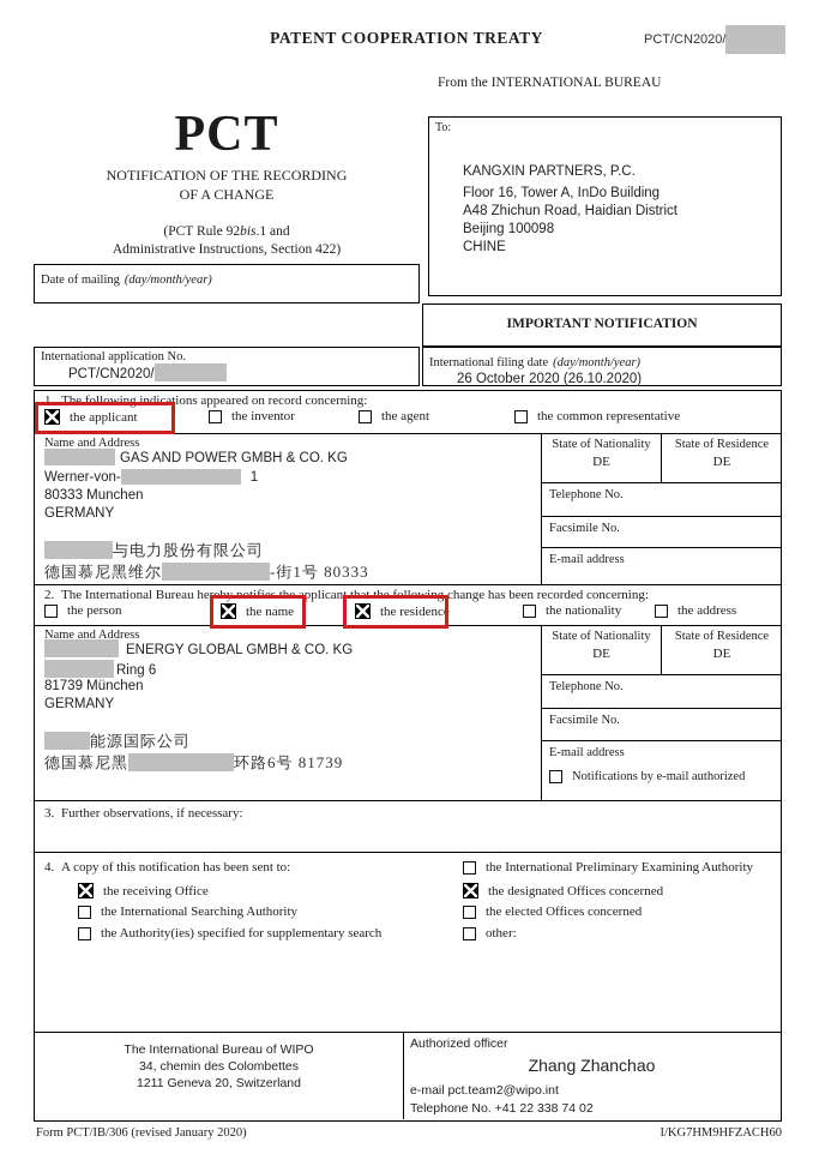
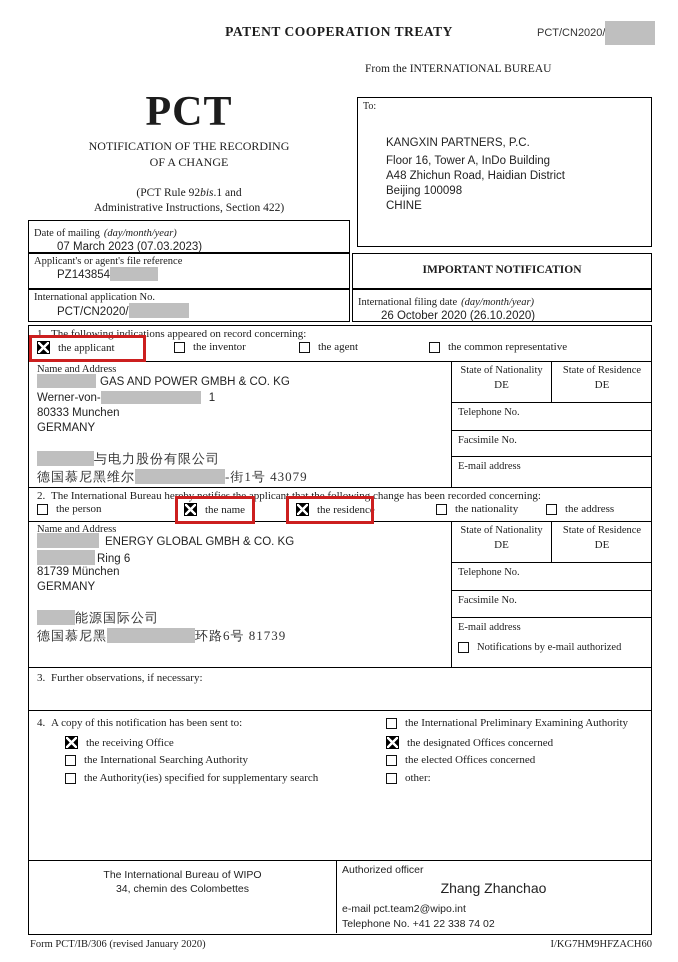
  PATENT COOPERATION TREATY
  PCT/CN2020/
  From the INTERNATIONAL BUREAU
  PCT
  NOTIFICATION OF THE RECORDING
  OF A CHANGE
  (PCT Rule 92bis.1 and
  Administrative Instructions, Section 422)
  To:
  KANGXIN PARTNERS, P.C.
  Floor 16, Tower A, InDo Building
  A48 Zhichun Road, Haidian District
  Beijing 100098
  CHINE
  Date of mailing (day/month/year)
+ 07 March 2023 (07.03.2023)
+ Applicant's or agent's file reference
+ PZ143854
  International application No.
  PCT/CN2020/
  IMPORTANT NOTIFICATION
  International filing date (day/month/year)
  26 October 2020 (26.10.2020)
  1. The following indications appeared on record concerning:
  the applicant
  the inventor
  the agent
  the common representative
  Name and Address
  GAS AND POWER GMBH & CO. KG
  Werner-von- 1
  80333 Munchen
  GERMANY
  与电力股份有限公司
- 德国慕尼黑维尔 -街1号 80333
+ 德国慕尼黑维尔 -街1号 43079
  State of Nationality
  DE
  State of Residence
  DE
  Telephone No.
  Facsimile No.
  E-mail address
  2. The International Bureau hereby notifies the applicant that the following change has been recorded concerning:
  the person
  the name
  the residence
  the nationality
  the address
  Name and Address
  ENERGY GLOBAL GMBH & CO. KG
  Ring 6
  81739 München
  GERMANY
  能源国际公司
  德国慕尼黑 环路6号 81739
  State of Nationality
  DE
  State of Residence
  DE
  Telephone No.
  Facsimile No.
  E-mail address
  Notifications by e-mail authorized
  3. Further observations, if necessary:
  4. A copy of this notification has been sent to:
  the receiving Office
  the International Searching Authority
  the Authority(ies) specified for supplementary search
  the International Preliminary Examining Authority
  the designated Offices concerned
  the elected Offices concerned
  other:
  The International Bureau of WIPO
  34, chemin des Colombettes
- 1211 Geneva 20, Switzerland
  Authorized officer
  Zhang Zhanchao
  e-mail pct.team2@wipo.int
  Telephone No. +41 22 338 74 02
  Form PCT/IB/306 (revised January 2020)
  I/KG7HM9HFZACH60
